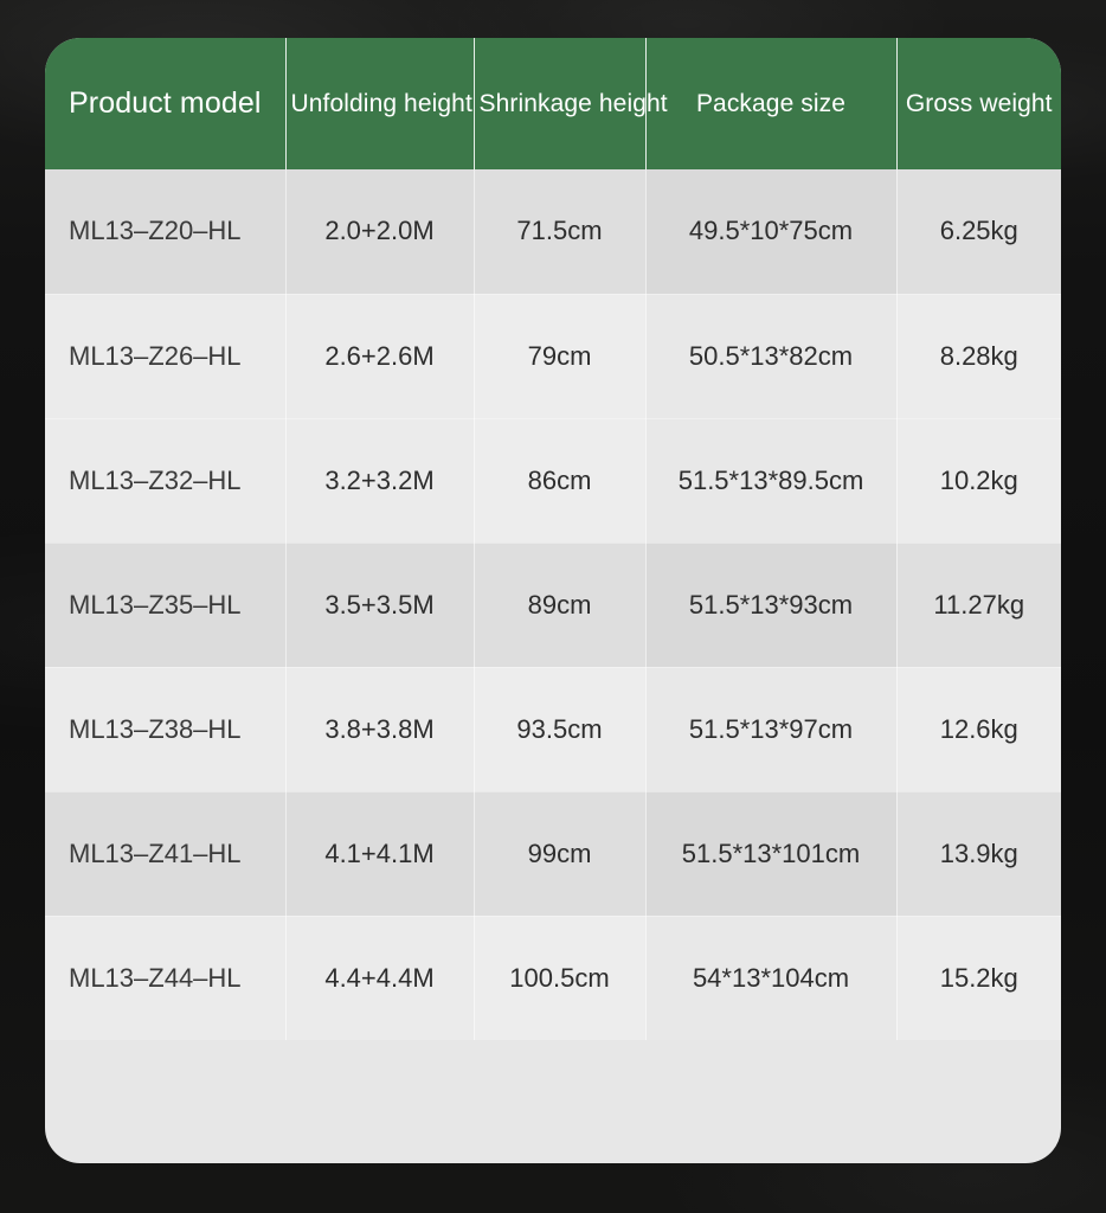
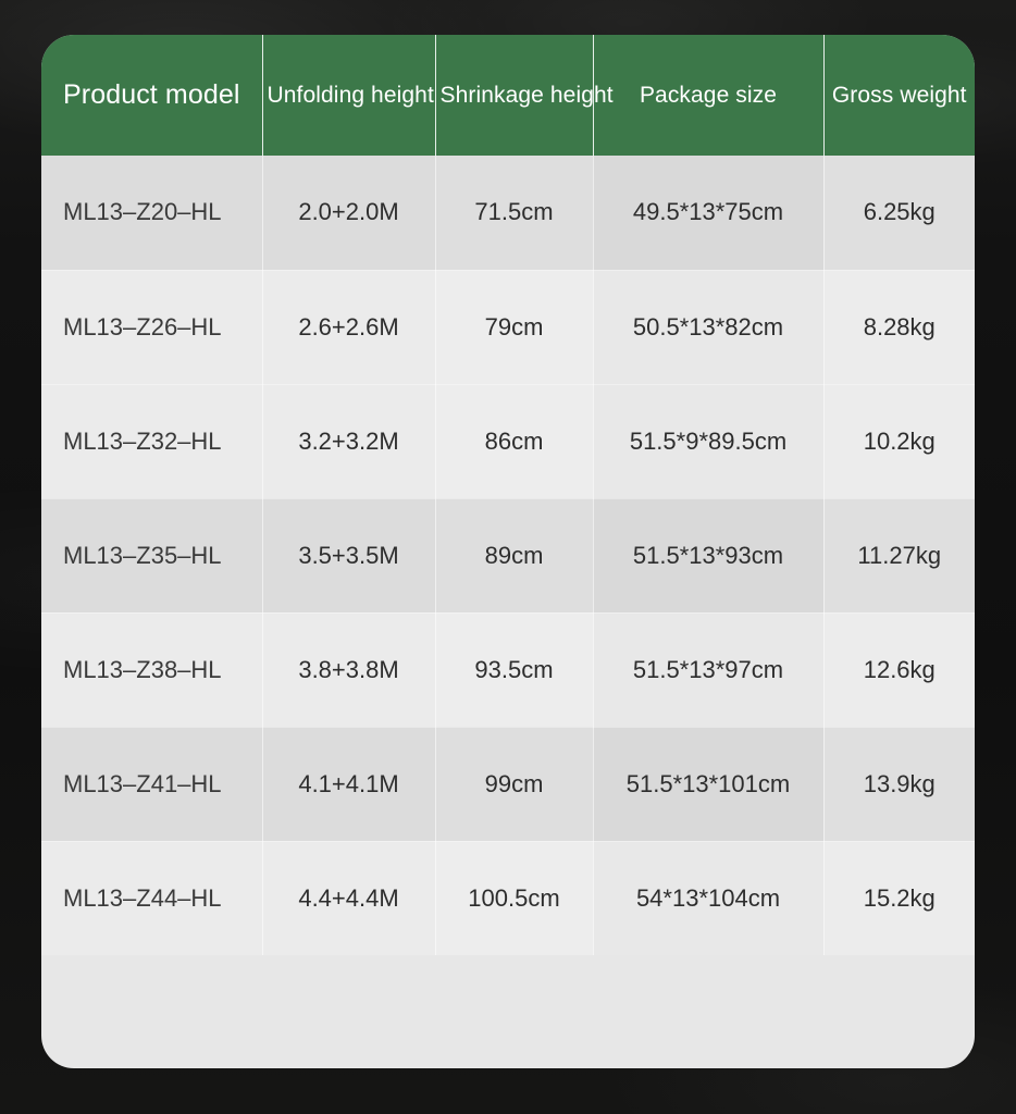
  Product model	Unfolding height	Shrinkage height	Package size	Gross weight
- ML13–Z20–HL	2.0+2.0M	71.5cm	49.5*10*75cm	6.25kg
+ ML13–Z20–HL	2.0+2.0M	71.5cm	49.5*13*75cm	6.25kg
  ML13–Z26–HL	2.6+2.6M	79cm	50.5*13*82cm	8.28kg
- ML13–Z32–HL	3.2+3.2M	86cm	51.5*13*89.5cm	10.2kg
+ ML13–Z32–HL	3.2+3.2M	86cm	51.5*9*89.5cm	10.2kg
  ML13–Z35–HL	3.5+3.5M	89cm	51.5*13*93cm	11.27kg
  ML13–Z38–HL	3.8+3.8M	93.5cm	51.5*13*97cm	12.6kg
  ML13–Z41–HL	4.1+4.1M	99cm	51.5*13*101cm	13.9kg
  ML13–Z44–HL	4.4+4.4M	100.5cm	54*13*104cm	15.2kg
